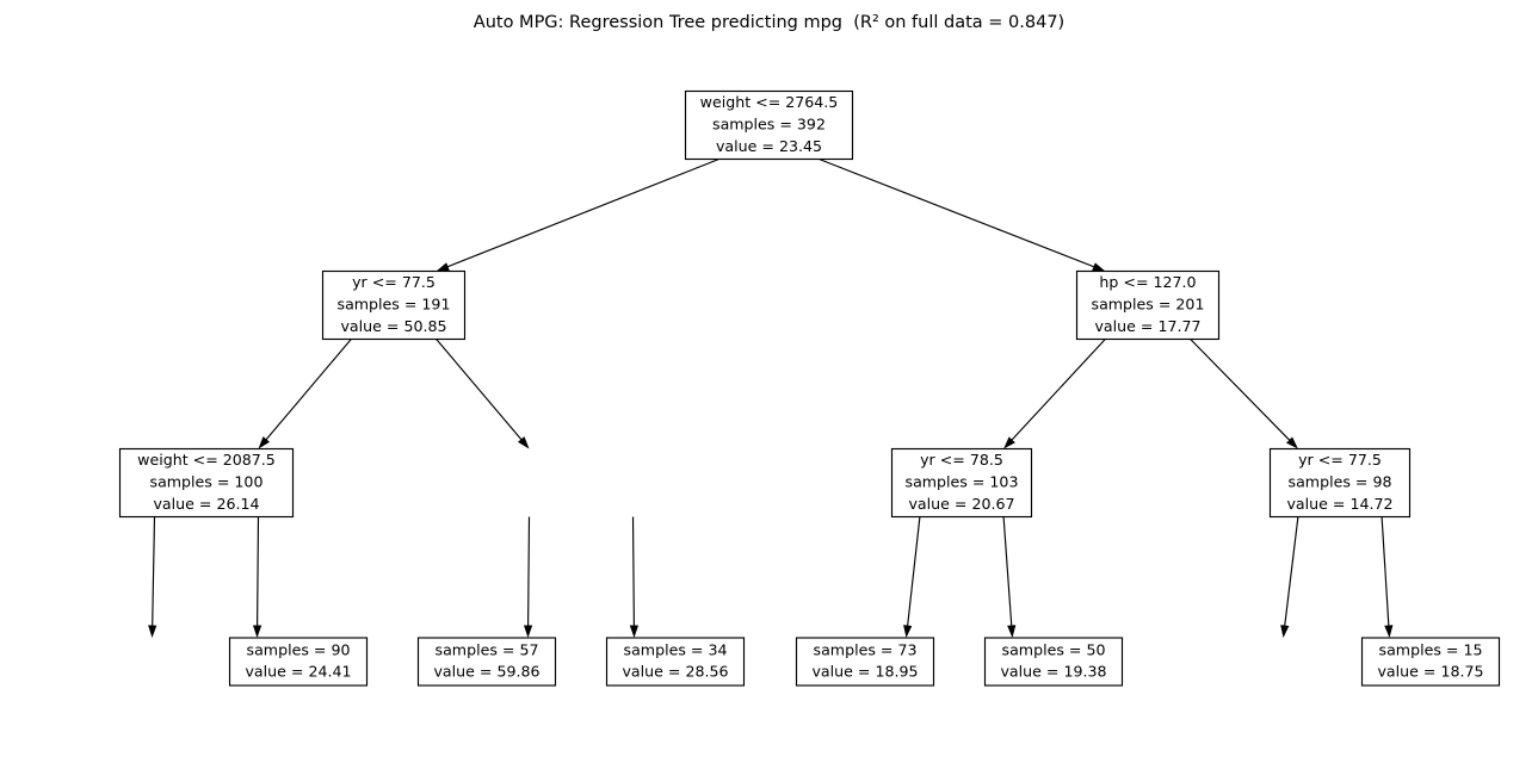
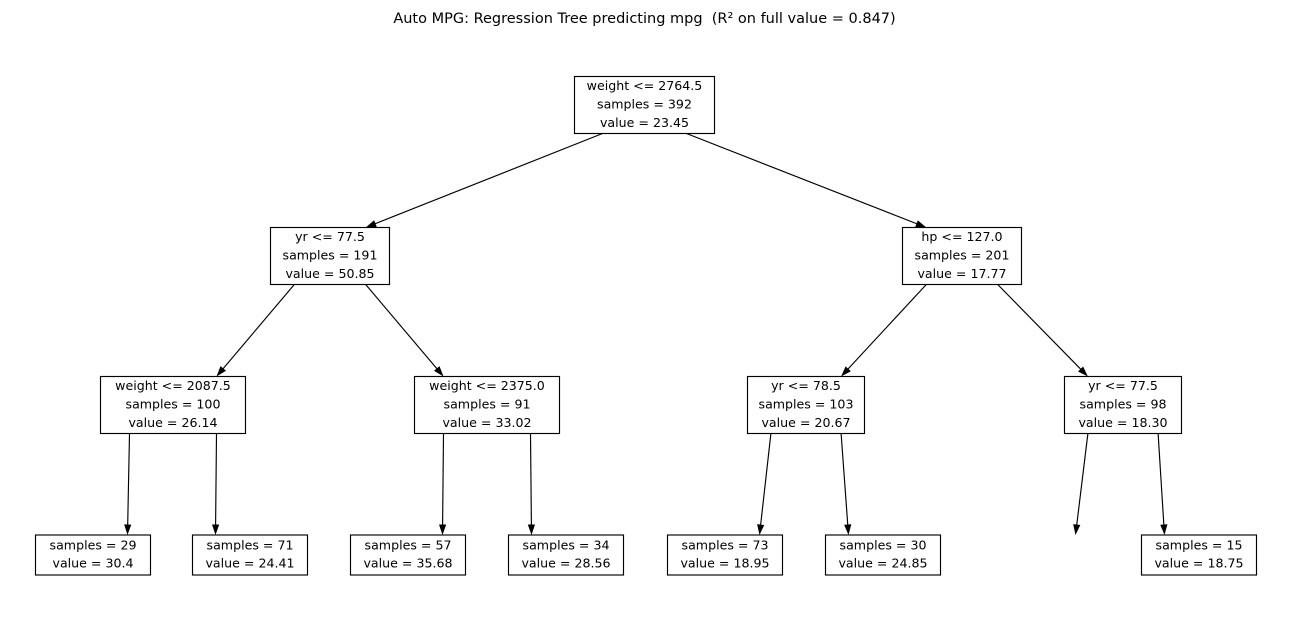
- Auto MPG: Regression Tree predicting mpg (R² on full data = 0.847)
+ Auto MPG: Regression Tree predicting mpg (R² on full value = 0.847)
  weight <= 2764.5
  samples = 392
  value = 23.45
  yr <= 77.5
  samples = 191
  value = 50.85
  hp <= 127.0
  samples = 201
  value = 17.77
  weight <= 2087.5
  samples = 100
  value = 26.14
+ weight <= 2375.0
+ samples = 91
+ value = 33.02
  yr <= 78.5
  samples = 103
  value = 20.67
  yr <= 77.5
  samples = 98
- value = 14.72
+ value = 18.30
+ samples = 29
+ value = 30.4
- samples = 90
+ samples = 71
  value = 24.41
  samples = 57
- value = 59.86
+ value = 35.68
  samples = 34
  value = 28.56
  samples = 73
  value = 18.95
- samples = 50
+ samples = 30
- value = 19.38
+ value = 24.85
  samples = 15
  value = 18.75
